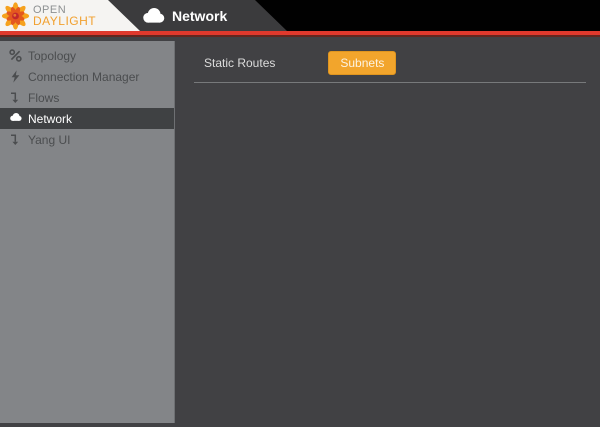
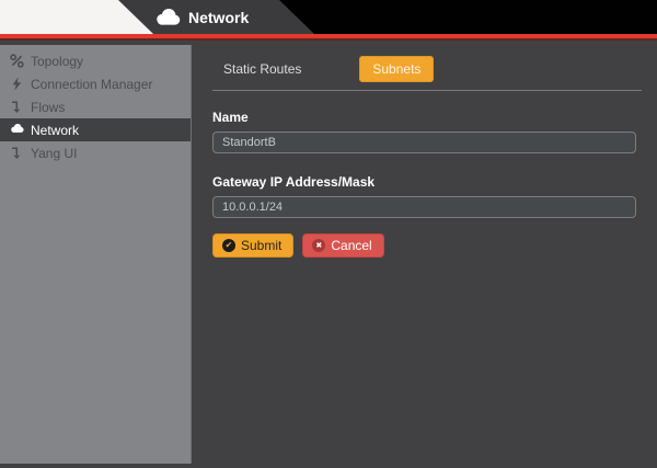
- OPEN
- DAYLIGHT
  Network
  Topology
  Connection Manager
  Flows
  Network
  Yang UI
  Static Routes
  Subnets
+ Name
+ StandortB
+ Gateway IP Address/Mask
+ 10.0.0.1/24
+ ✔
+ Submit
+ Cancel
